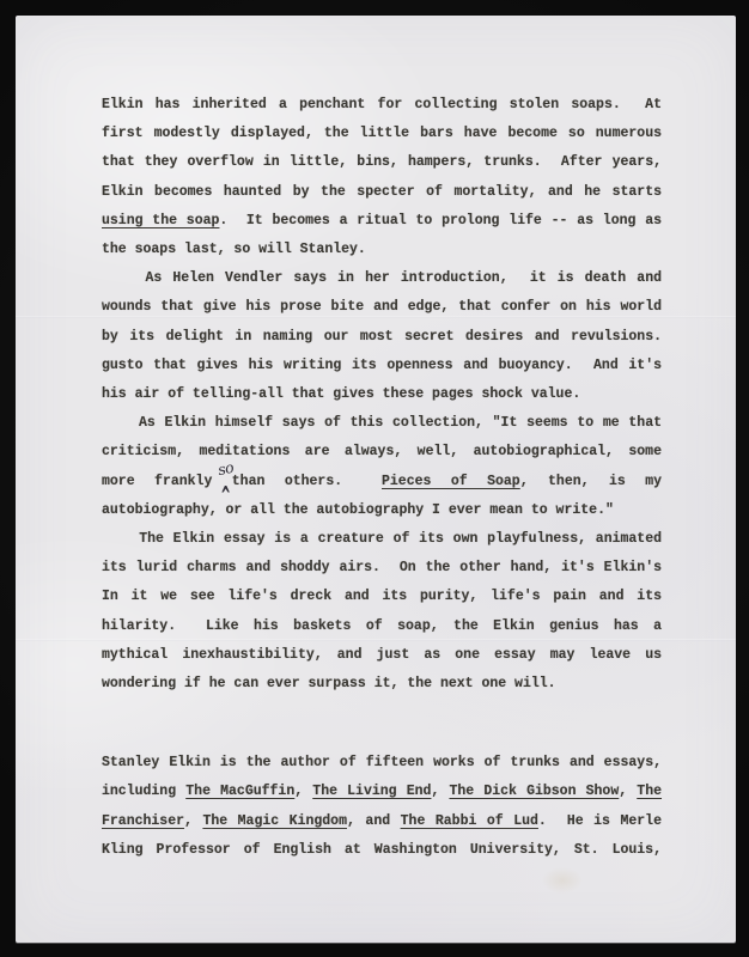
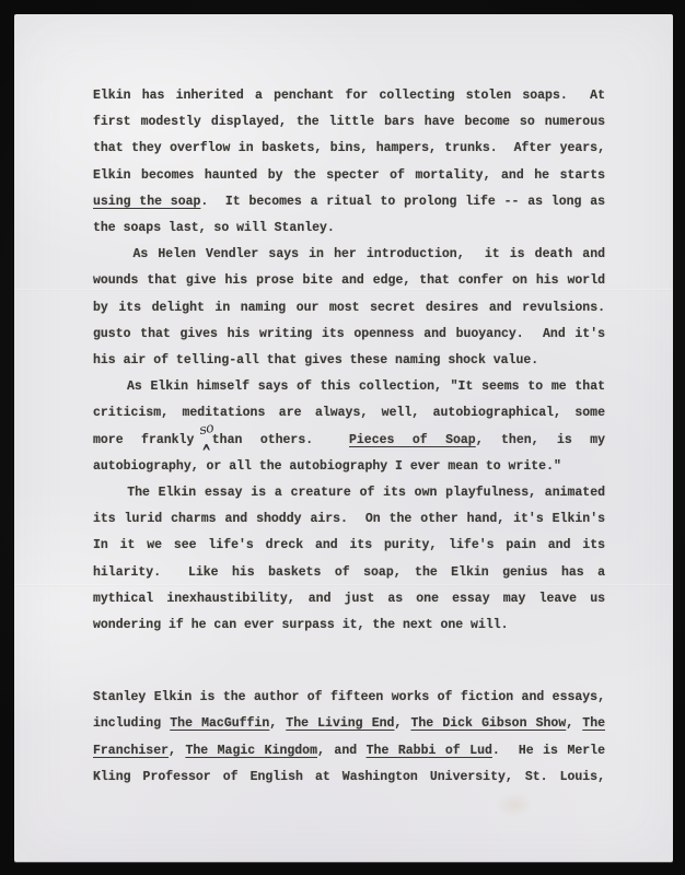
  Elkin has inherited a penchant for collecting stolen soaps. At
  first modestly displayed, the little bars have become so numerous
- that they overflow in little, bins, hampers, trunks. After years,
+ that they overflow in baskets, bins, hampers, trunks. After years,
  Elkin becomes haunted by the specter of mortality, and he starts
  using the soap. It becomes a ritual to prolong life -- as long as
  the soaps last, so will Stanley.
  As Helen Vendler says in her introduction, it is death and
  wounds that give his prose bite and edge, that confer on his world
  by its delight in naming our most secret desires and revulsions.
  gusto that gives his writing its openness and buoyancy. And it's
- his air of telling-all that gives these pages shock value.
+ his air of telling-all that gives these naming shock value.
  As Elkin himself says of this collection, "It seems to me that
  criticism, meditations are always, well, autobiographical, some
  more frankly than others. Pieces of Soap, then, is my
  autobiography, or all the autobiography I ever mean to write."
  The Elkin essay is a creature of its own playfulness, animated
  its lurid charms and shoddy airs. On the other hand, it's Elkin's
  In it we see life's dreck and its purity, life's pain and its
  hilarity. Like his baskets of soap, the Elkin genius has a
  mythical inexhaustibility, and just as one essay may leave us
  wondering if he can ever surpass it, the next one will.
- Stanley Elkin is the author of fifteen works of trunks and essays,
+ Stanley Elkin is the author of fifteen works of fiction and essays,
  including The MacGuffin, The Living End, The Dick Gibson Show, The
  Franchiser, The Magic Kingdom, and The Rabbi of Lud. He is Merle
  Kling Professor of English at Washington University, St. Louis,
  ^
